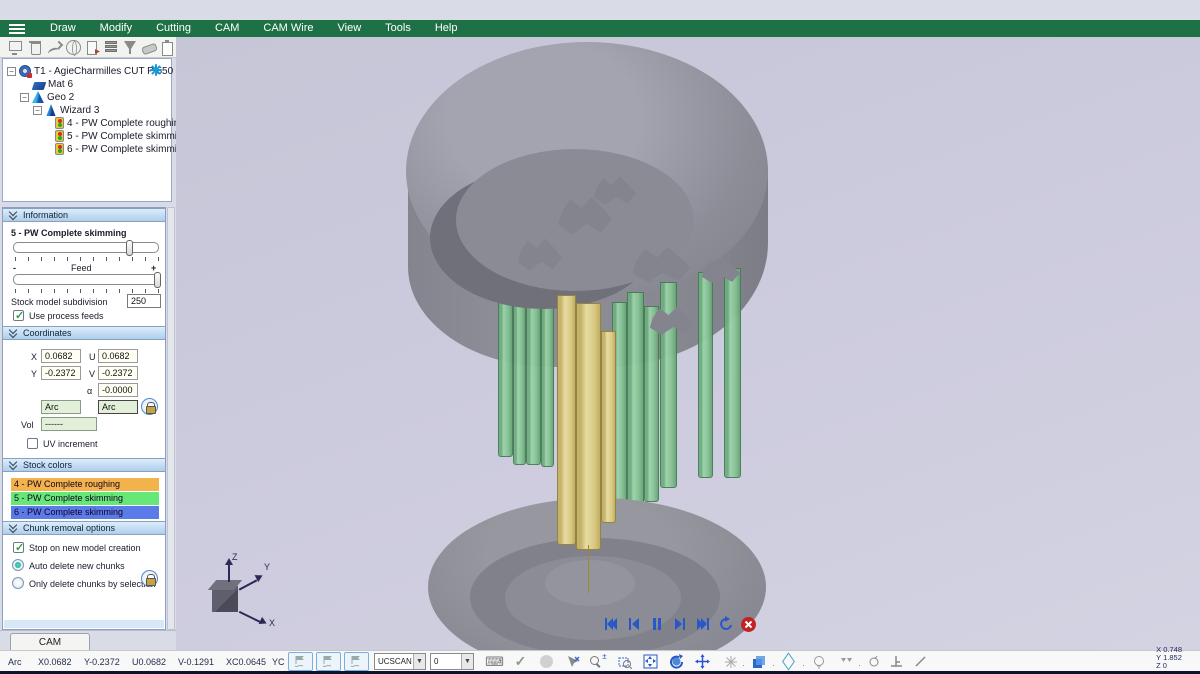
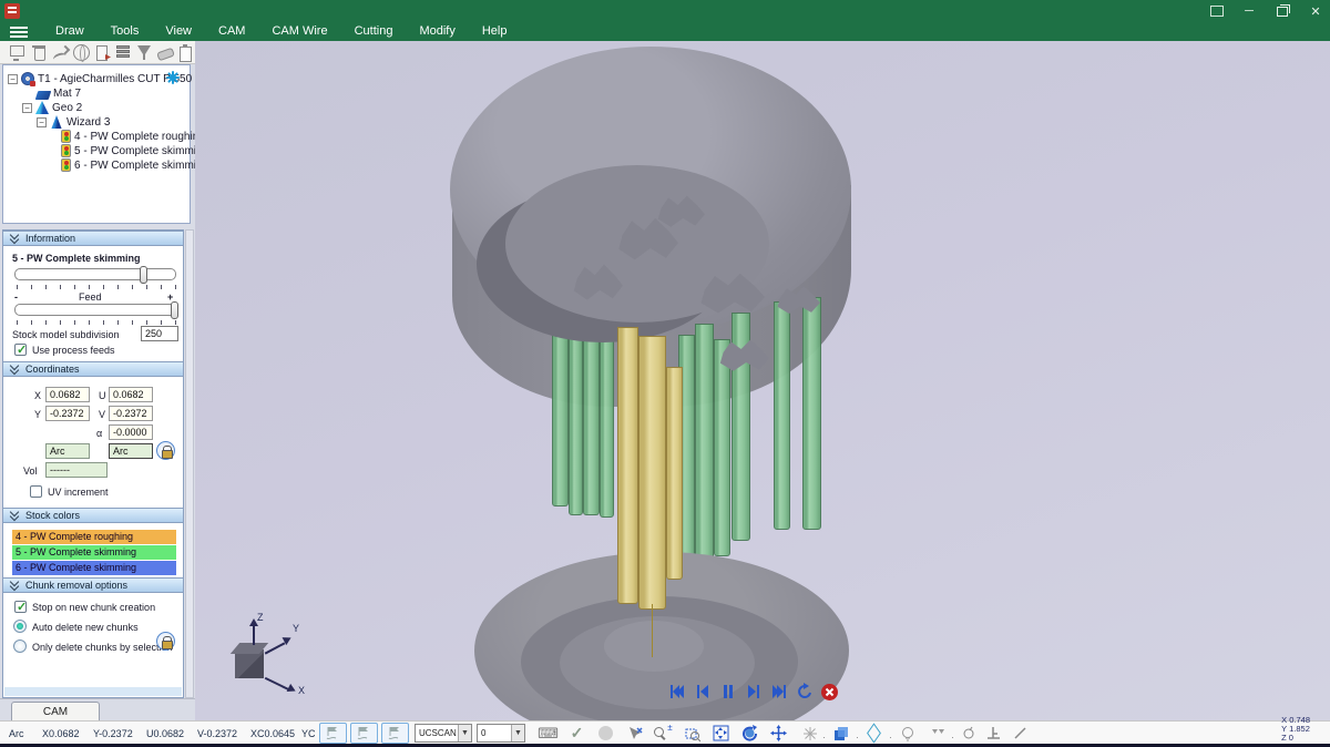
+ ─
+ ✕
  Draw
- Modify
+ Tools
- Cutting
+ View
  CAM
  CAM Wire
- View
+ Cutting
- Tools
+ Modify
  Help
  −
  T1 - AgieCharmilles CUT P50
- Mat 6
+ Mat 7
  −
  Geo 2
  −
  Wizard 3
  4 - PW Complete roughi
  5 - PW Complete skimm
  6 - PW Complete skimm
  Information
  5 - PW Complete skimming
  -
  Feed
  +
  Stock model subdivision
  250
  Use process feeds
  Coordinates
  X
  0.0682
  U
  0.0682
  Y
  -0.2372
  V
  -0.2372
  α
  -0.0000
  Arc
  Arc
  Vol
  ------
  UV increment
  Stock colors
  4 - PW Complete roughing
  5 - PW Complete skimming
  6 - PW Complete skimming
  Chunk removal options
- Stop on new model creation
+ Stop on new chunk creation
  Auto delete new chunks
  Only delete chunks by selec
  Z
  Y
  X
  CAM
  Arc
  X0.0682
  Y-0.2372
  U0.0682
- V-0.1291
+ V-0.2372
  XC0.0645
  YC
  UCSCAN
  0
  ⌨
  ✓
  ±
  ·
  ·
  ·
  ·
  X 0.748
  Y 1.852
  Z 0
